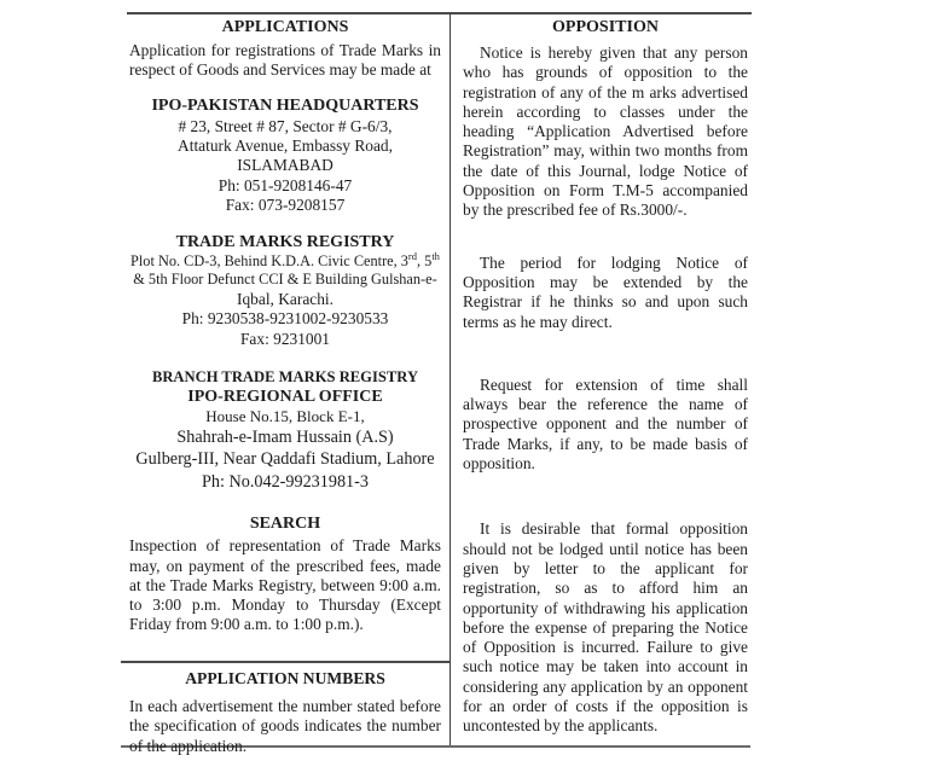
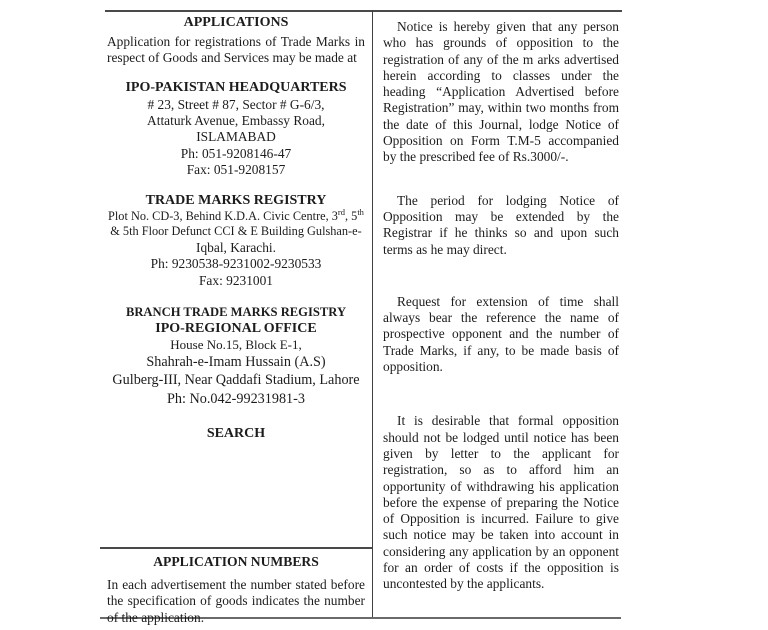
  APPLICATIONS
  Application for registrations of Trade Marks in respect of Goods and Services may be made at
  IPO-PAKISTAN HEADQUARTERS
  # 23, Street # 87, Sector # G-6/3,
  Attaturk Avenue, Embassy Road,
  ISLAMABAD
  Ph: 051-9208146-47
- Fax: 073-9208157
+ Fax: 051-9208157
  TRADE MARKS REGISTRY
  Plot No. CD-3, Behind K.D.A. Civic Centre, 3rd, 5th
  & 5th Floor Defunct CCI & E Building Gulshan-e-
  Iqbal, Karachi.
  Ph: 9230538-9231002-9230533
  Fax: 9231001
  BRANCH TRADE MARKS REGISTRY
  IPO-REGIONAL OFFICE
  House No.15, Block E-1,
  Shahrah-e-Imam Hussain (A.S)
  Gulberg-III, Near Qaddafi Stadium, Lahore
  Ph: No.042-99231981-3
  SEARCH
- Inspection of representation of Trade Marks may, on payment of the prescribed fees, made at the Trade Marks Registry, between 9:00 a.m. to 3:00 p.m. Monday to Thursday (Except Friday from 9:00 a.m. to 1:00 p.m.).
  APPLICATION NUMBERS
  In each advertisement the number stated before the specification of goods indicates the number of the application.
- OPPOSITION
  Notice is hereby given that any person who has grounds of opposition to the registration of any of the m arks advertised herein according to classes under the heading “Application Advertised before Registration” may, within two months from the date of this Journal, lodge Notice of Opposition on Form T.M-5 accompanied by the prescribed fee of Rs.3000/-.
  The period for lodging Notice of Opposition may be extended by the Registrar if he thinks so and upon such terms as he may direct.
  Request for extension of time shall always bear the reference the name of prospective opponent and the number of Trade Marks, if any, to be made basis of opposition.
  It is desirable that formal opposition should not be lodged until notice has been given by letter to the applicant for registration, so as to afford him an opportunity of withdrawing his application before the expense of preparing the Notice of Opposition is incurred. Failure to give such notice may be taken into account in considering any application by an opponent for an order of costs if the opposition is uncontested by the applicants.
